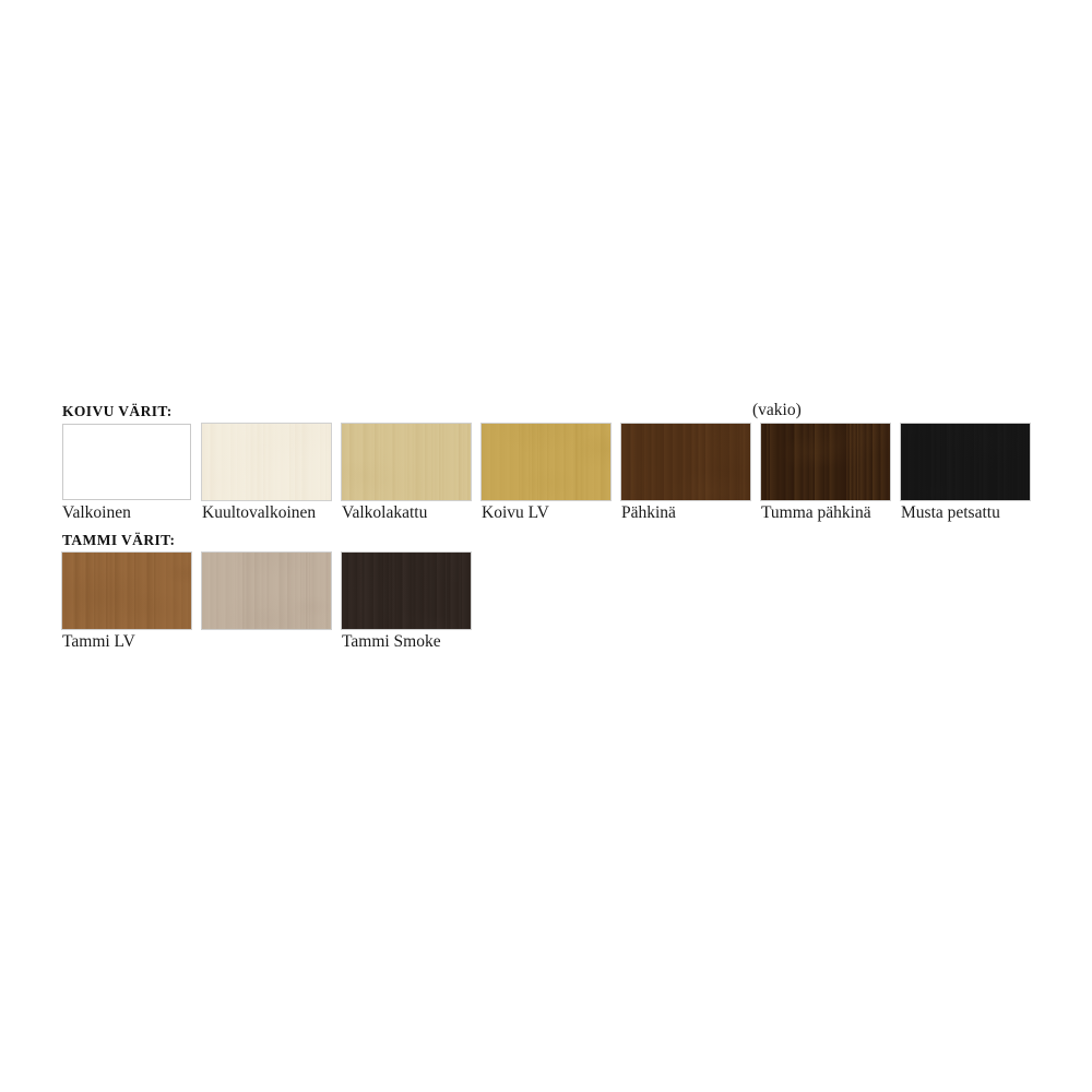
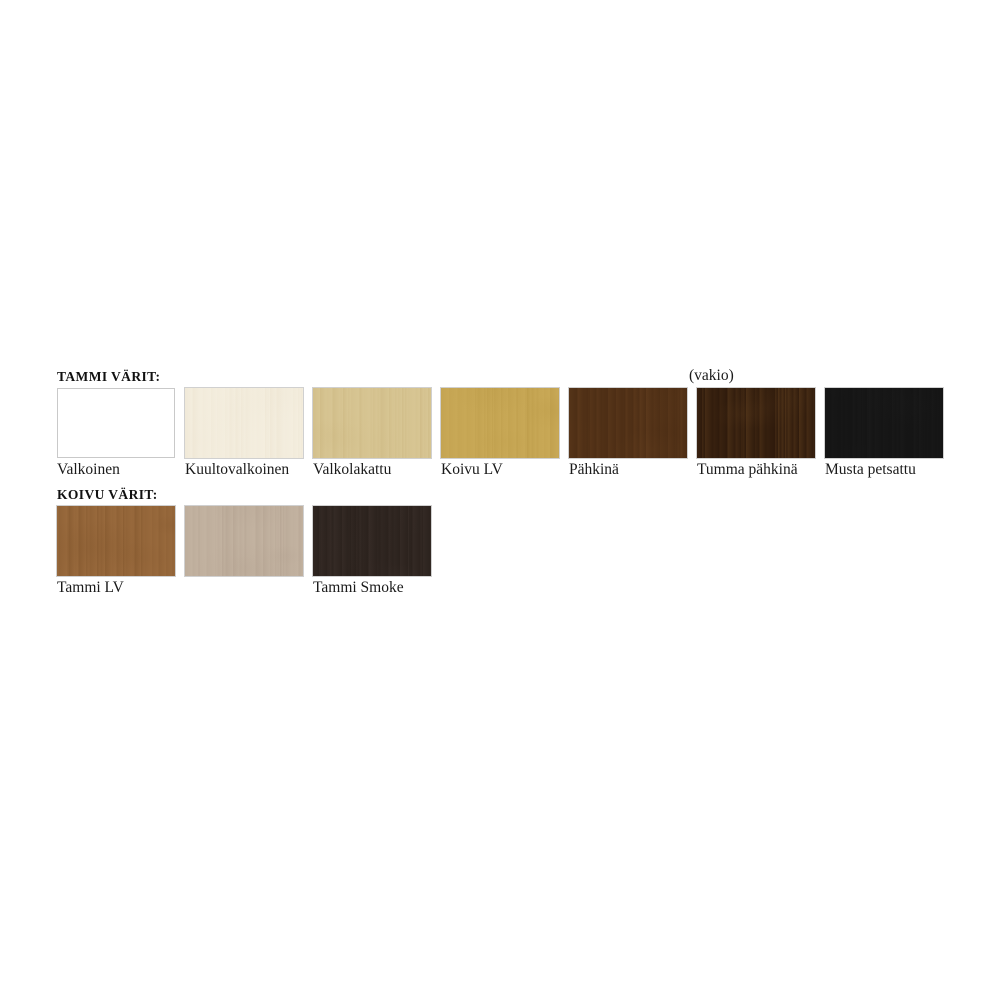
- KOIVU VÄRIT:
+ TAMMI VÄRIT:
  (vakio)
  Valkoinen
  Kuultovalkoinen
  Valkolakattu
  Koivu LV
  Pähkinä
  Tumma pähkinä
  Musta petsattu
- TAMMI VÄRIT:
+ KOIVU VÄRIT:
  Tammi LV
  Tammi Smoke
